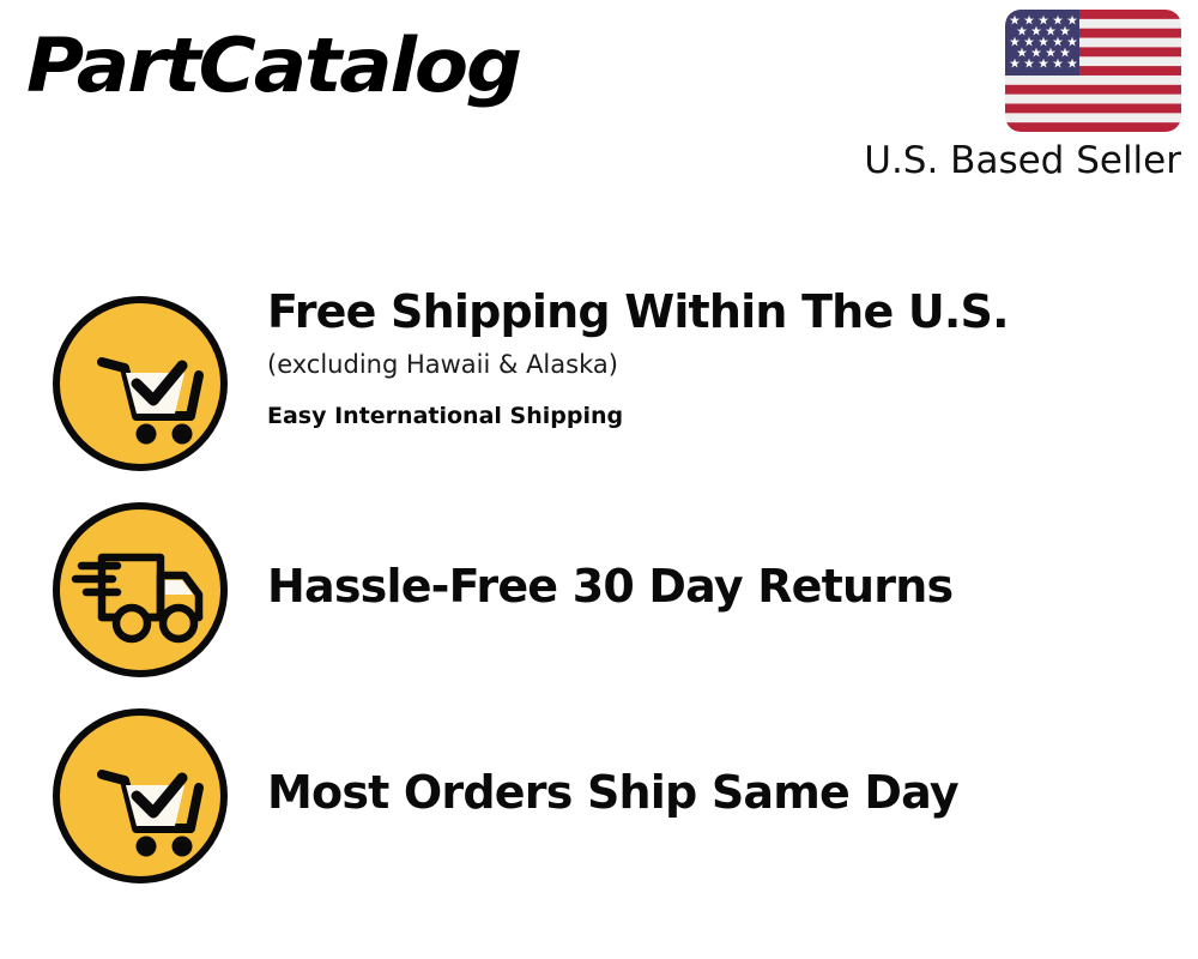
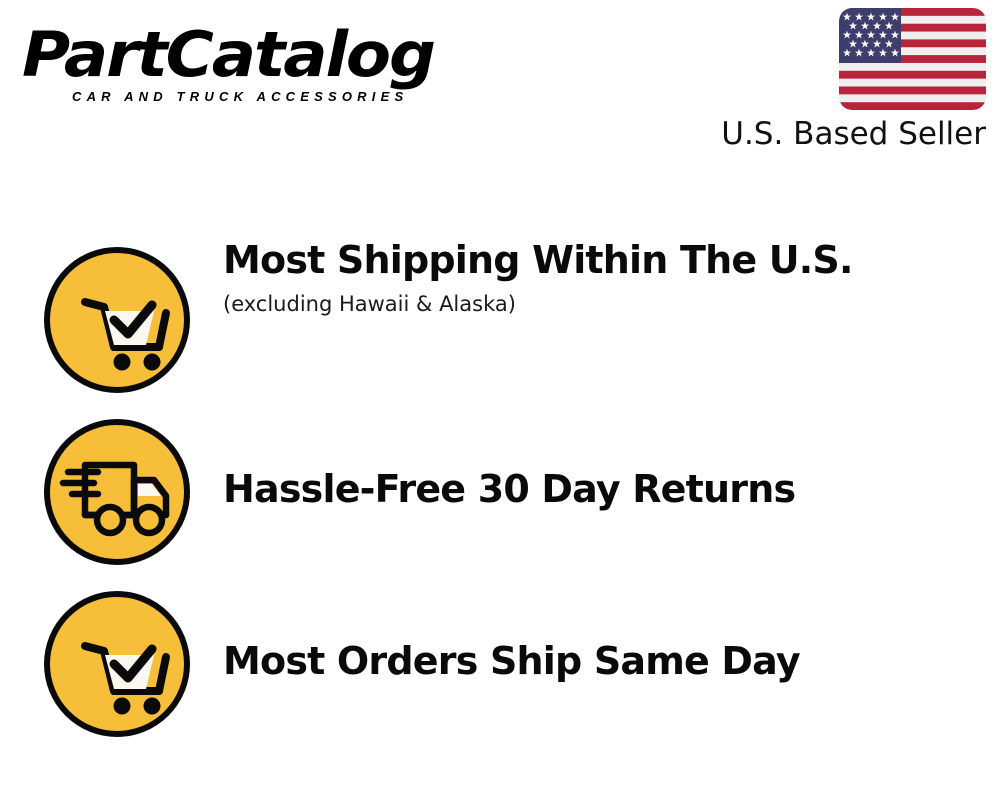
  PartCatalog
+ CAR AND TRUCK ACCESSORIES
  U.S. Based Seller
- Free Shipping Within The U.S.
+ Most Shipping Within The U.S.
  (excluding Hawaii & Alaska)
- Easy International Shipping
  Hassle-Free 30 Day Returns
  Most Orders Ship Same Day
